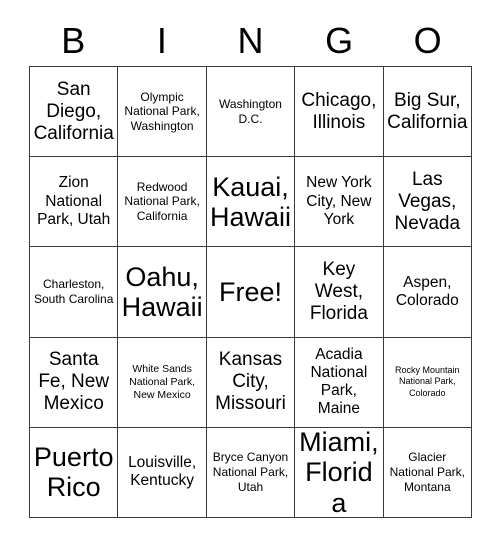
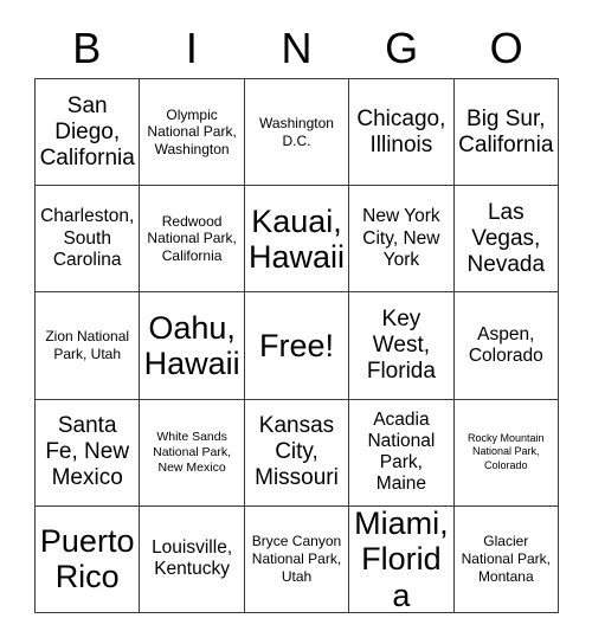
  B
  I
  N
  G
  O
  San Diego, California
  Olympic National Park, Washington
  Washington D.C.
  Chicago, Illinois
  Big Sur, California
- Zion National Park, Utah
+ Charleston, South Carolina
  Redwood National Park, California
  Kauai, Hawaii
  New York City, New York
  Las Vegas, Nevada
- Charleston, South Carolina
+ Zion National Park, Utah
  Oahu, Hawaii
  Free!
  Key West, Florida
  Aspen, Colorado
  Santa Fe, New Mexico
  White Sands National Park, New Mexico
  Kansas City, Missouri
  Acadia National Park, Maine
  Rocky Mountain National Park, Colorado
  Puerto Rico
  Louisville, Kentucky
  Bryce Canyon National Park, Utah
  Miami, Florida
  Glacier National Park, Montana
